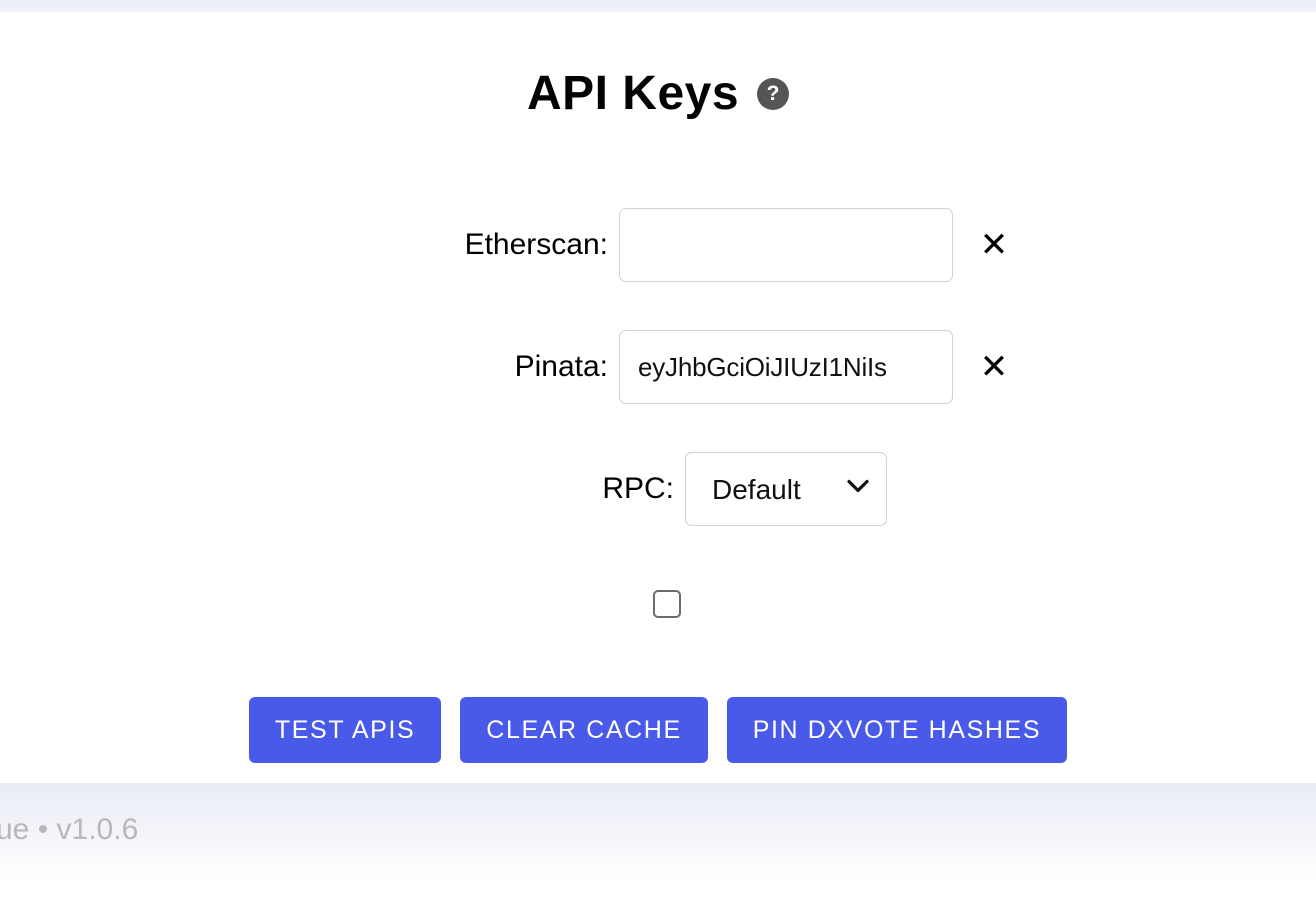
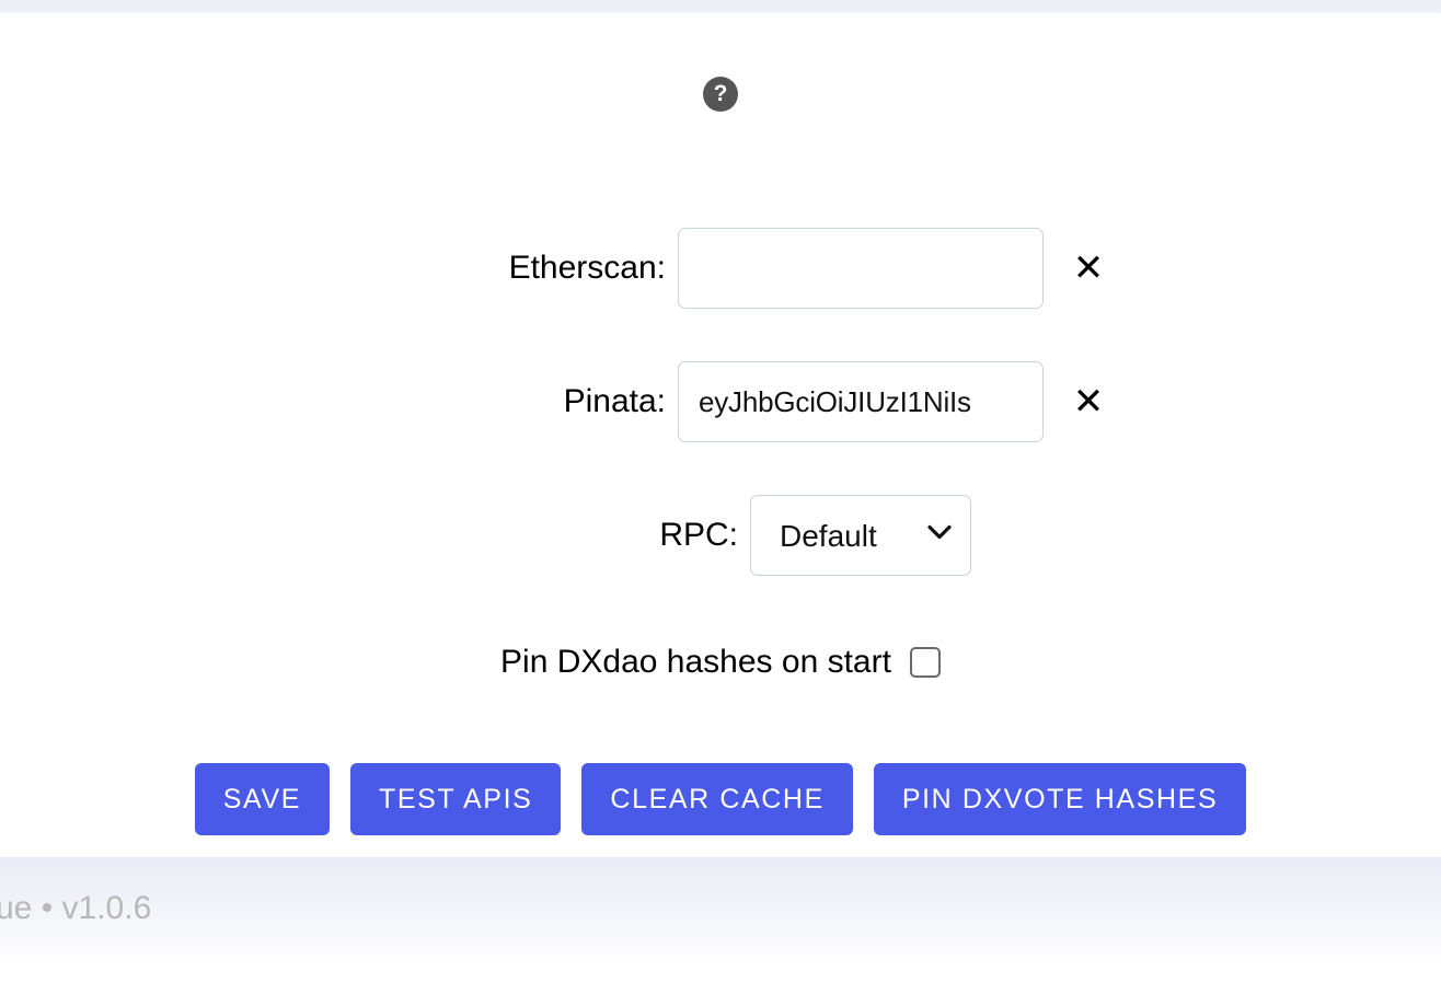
- API Keys
  ?
  Etherscan:
  ✕
  Pinata:
  eyJhbGciOiJIUzI1NiIs
  ✕
  RPC:
  Default
+ Pin DXdao hashes on start
+ SAVE
  TEST APIS
  CLEAR CACHE
  PIN DXVOTE HASHES
  ue • v1.0.6
